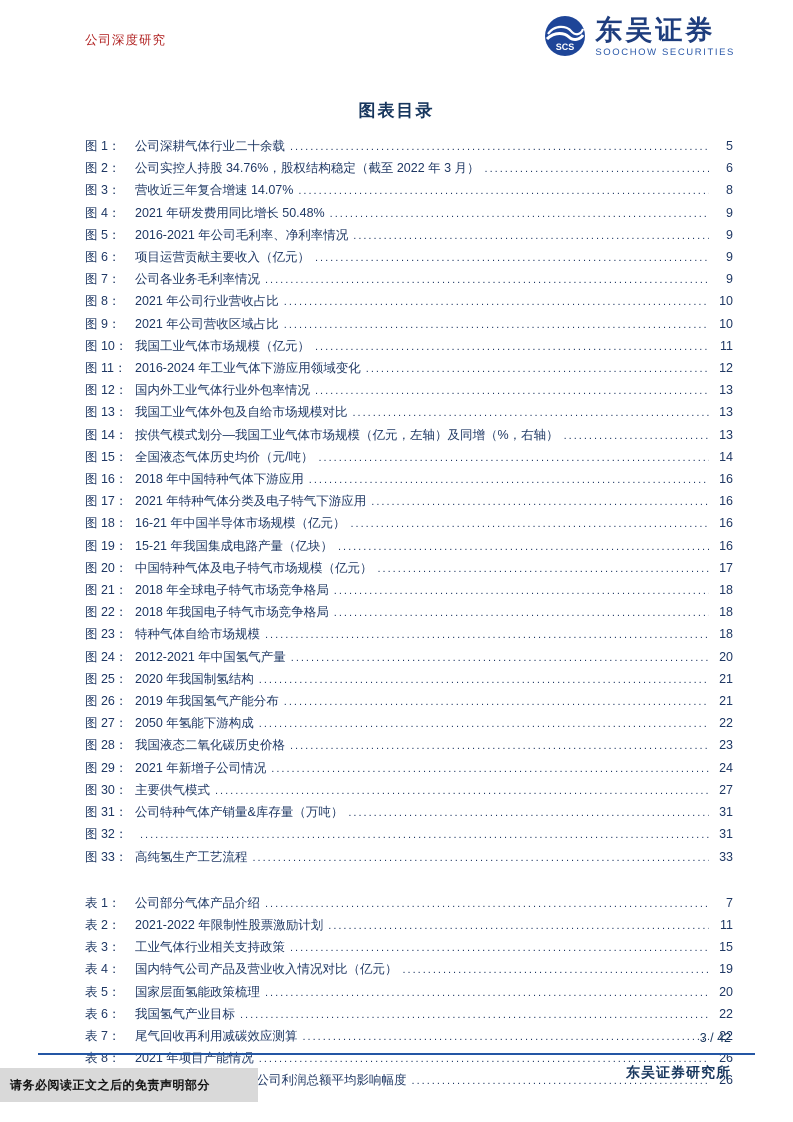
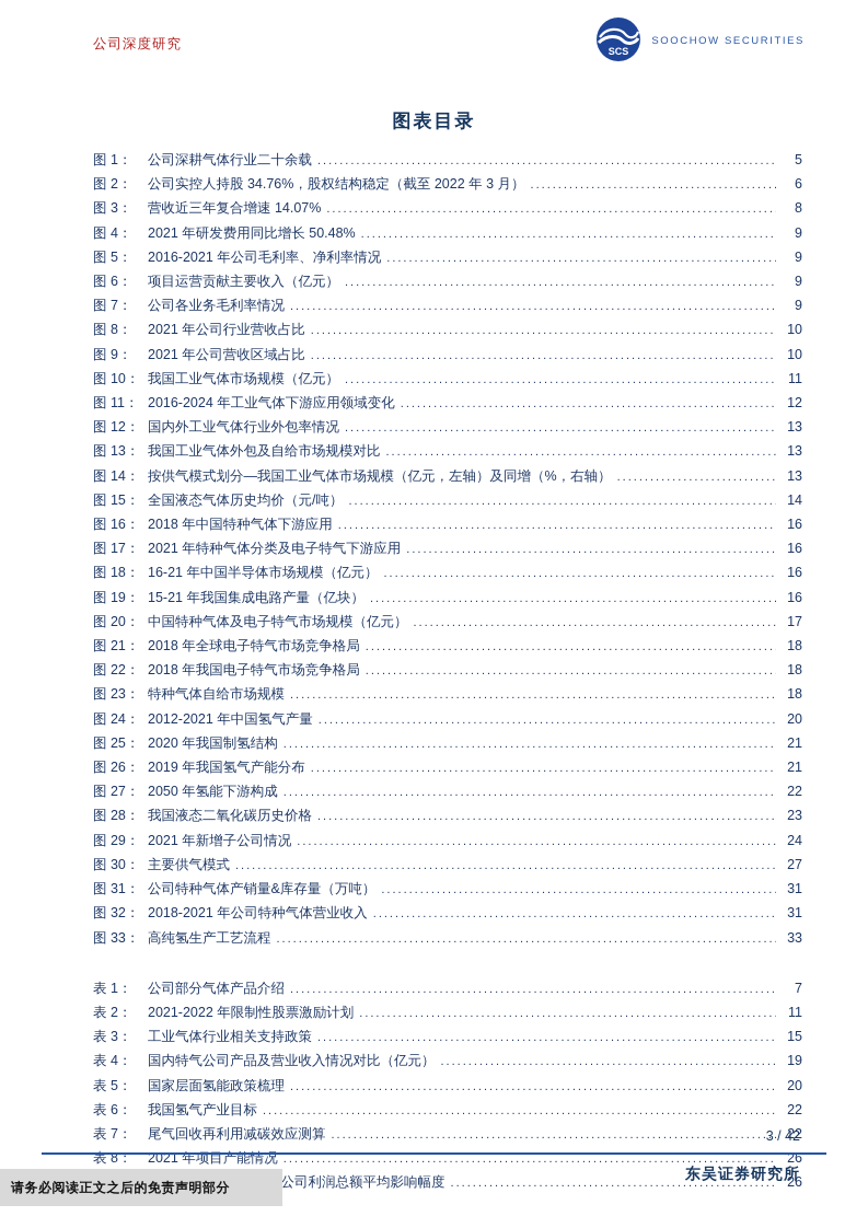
  公司深度研究
  SCS
- 东吴证券
  SOOCHOW SECURITIES
  图表目录
  图 1：
  公司深耕气体行业二十余载
  5
  图 2：
  公司实控人持股 34.76%，股权结构稳定（截至 2022 年 3 月）
  6
  图 3：
  营收近三年复合增速 14.07%
  8
  图 4：
  2021 年研发费用同比增长 50.48%
  9
  图 5：
  2016-2021 年公司毛利率、净利率情况
  9
  图 6：
  项目运营贡献主要收入（亿元）
  9
  图 7：
  公司各业务毛利率情况
  9
  图 8：
  2021 年公司行业营收占比
  10
  图 9：
  2021 年公司营收区域占比
  10
  图 10：
  我国工业气体市场规模（亿元）
  11
  图 11：
  2016-2024 年工业气体下游应用领域变化
  12
  图 12：
  国内外工业气体行业外包率情况
  13
  图 13：
  我国工业气体外包及自给市场规模对比
  13
  图 14：
  按供气模式划分—我国工业气体市场规模（亿元，左轴）及同增（%，右轴）
  13
  图 15：
  全国液态气体历史均价（元/吨）
  14
  图 16：
  2018 年中国特种气体下游应用
  16
  图 17：
  2021 年特种气体分类及电子特气下游应用
  16
  图 18：
  16-21 年中国半导体市场规模（亿元）
  16
  图 19：
  15-21 年我国集成电路产量（亿块）
  16
  图 20：
  中国特种气体及电子特气市场规模（亿元）
  17
  图 21：
  2018 年全球电子特气市场竞争格局
  18
  图 22：
  2018 年我国电子特气市场竞争格局
  18
  图 23：
  特种气体自给市场规模
  18
  图 24：
  2012-2021 年中国氢气产量
  20
  图 25：
  2020 年我国制氢结构
  21
  图 26：
  2019 年我国氢气产能分布
  21
  图 27：
  2050 年氢能下游构成
  22
  图 28：
  我国液态二氧化碳历史价格
  23
  图 29：
  2021 年新增子公司情况
  24
  图 30：
  主要供气模式
  27
  图 31：
  公司特种气体产销量&库存量（万吨）
  31
  图 32：
+ 2018-2021 年公司特种气体营业收入
  31
  图 33：
  高纯氢生产工艺流程
  33
  表 1：
  公司部分气体产品介绍
  7
  表 2：
  2021-2022 年限制性股票激励计划
  11
  表 3：
  工业气体行业相关支持政策
  15
  表 4：
  国内特气公司产品及营业收入情况对比（亿元）
  19
  表 5：
  国家层面氢能政策梳理
  20
  表 6：
  我国氢气产业目标
  22
  表 7：
  尾气回收再利用减碳效应测算
  22
  表 8：
  2021 年项目产能情况
  26
  26
  3 / 42
  东吴证券研究所
  请务必阅读正文之后的免责声明部分
